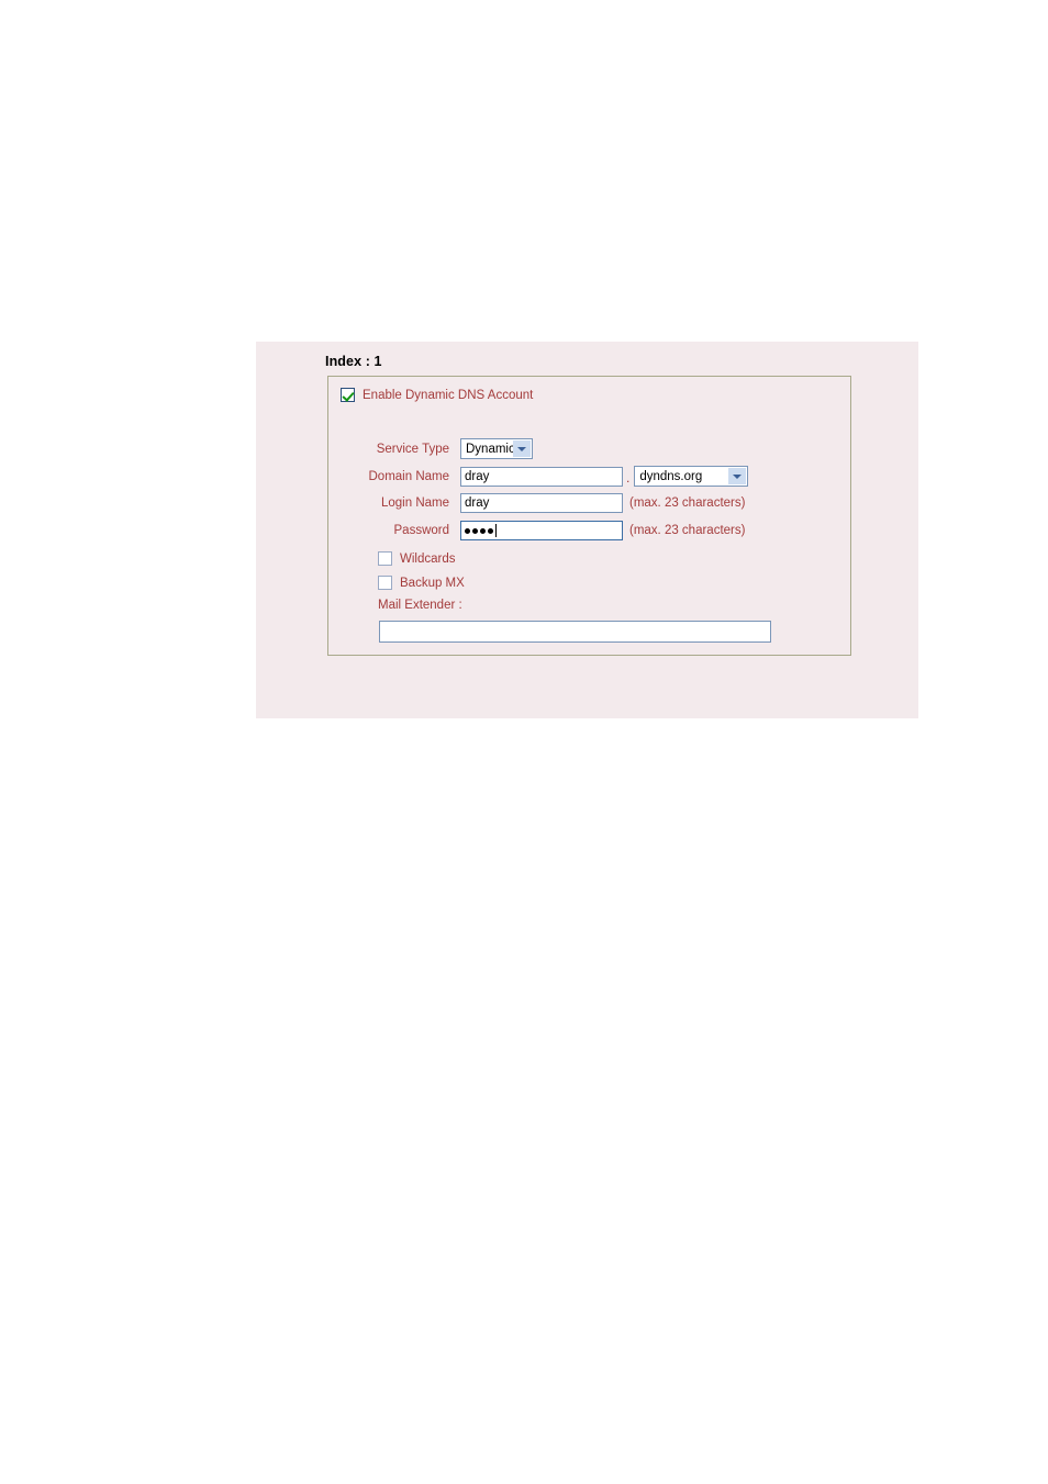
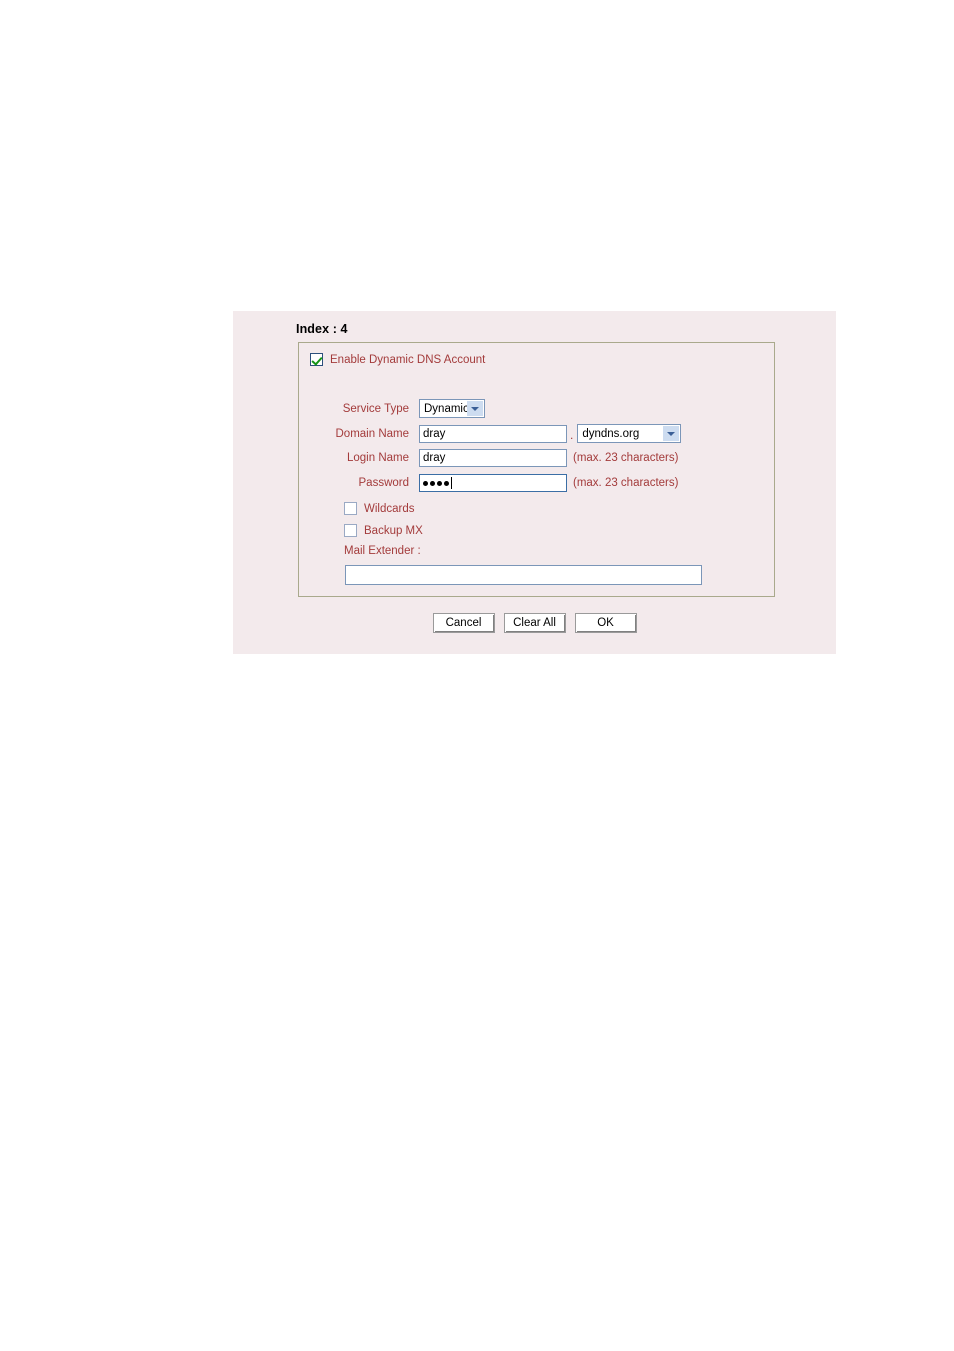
- Index : 1
+ Index : 4
  Enable Dynamic DNS Account
  Service Type
  Dynamic
  Domain Name
  dray
  .
  dyndns.org
  Login Name
  dray
  (max. 23 characters)
  Password
  (max. 23 characters)
  Wildcards
  Backup MX
  Mail Extender :
+ Cancel
+ Clear All
+ OK
